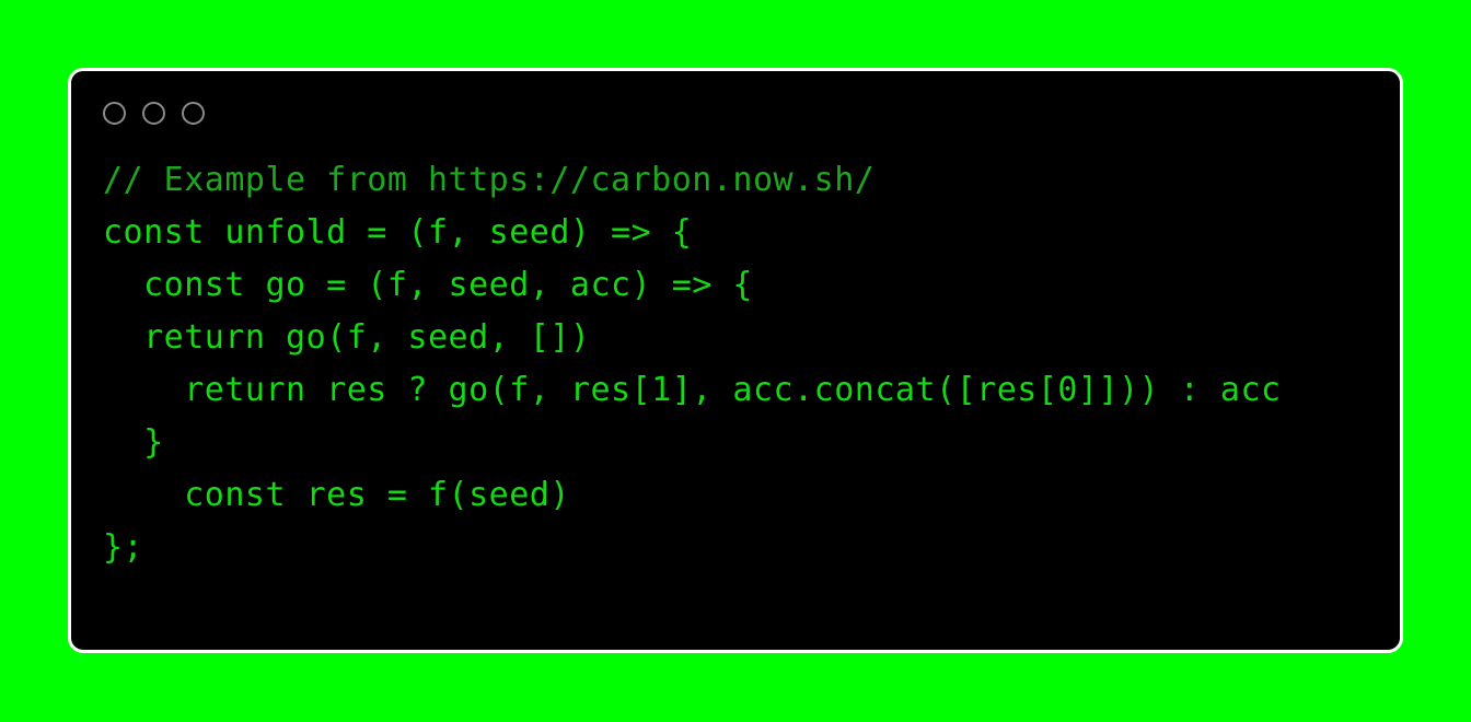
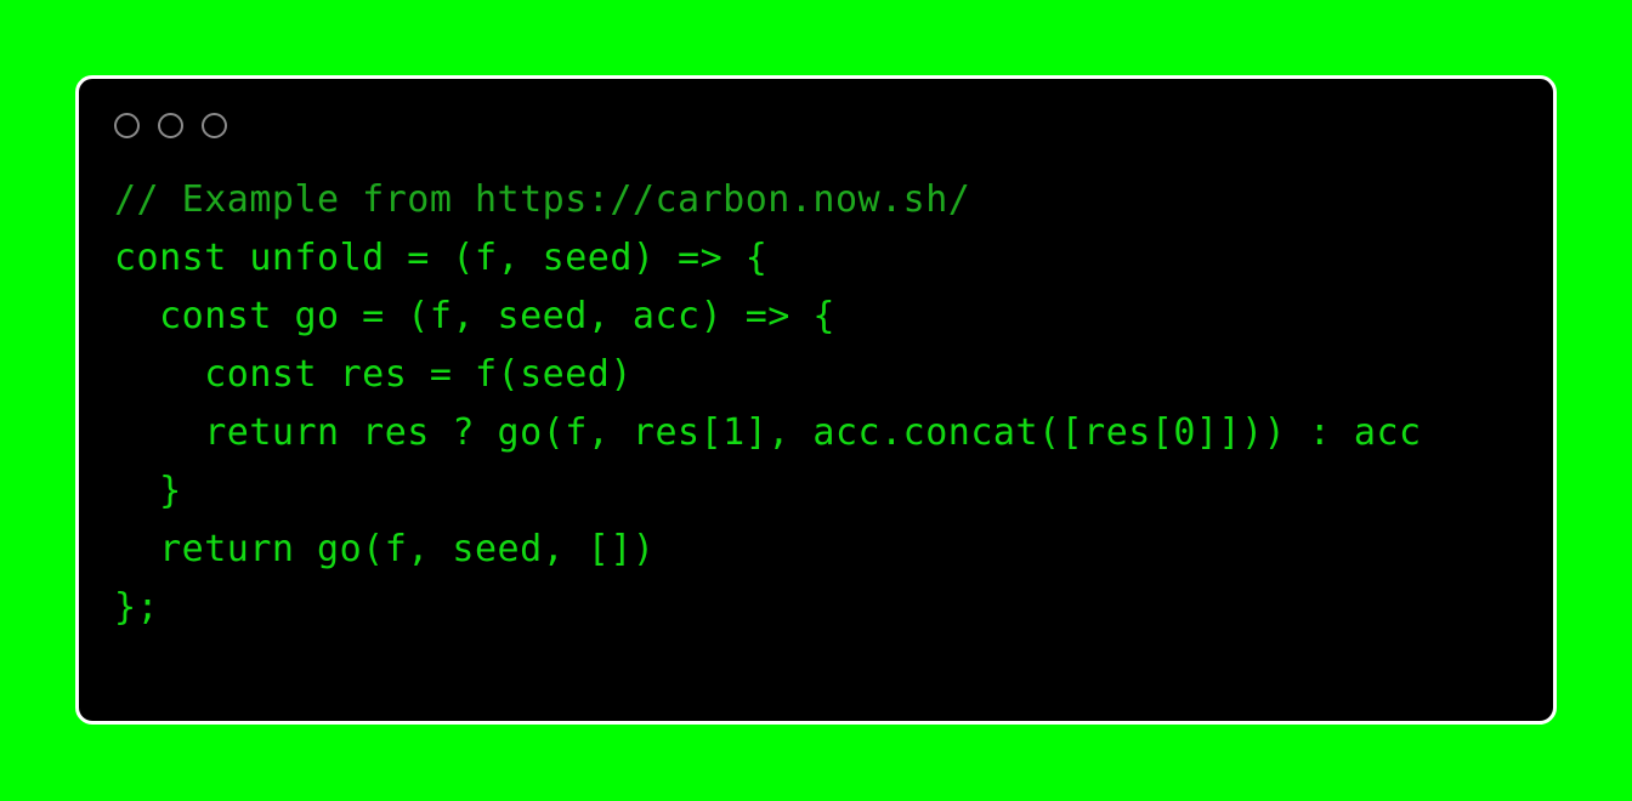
  // Example from https://carbon.now.sh/
  const unfold = (f, seed) => {
  const go = (f, seed, acc) => {
- return go(f, seed, [])
+ const res = f(seed)
  return res ? go(f, res[1], acc.concat([res[0]])) : acc
  }
- const res = f(seed)
+ return go(f, seed, [])
  };
